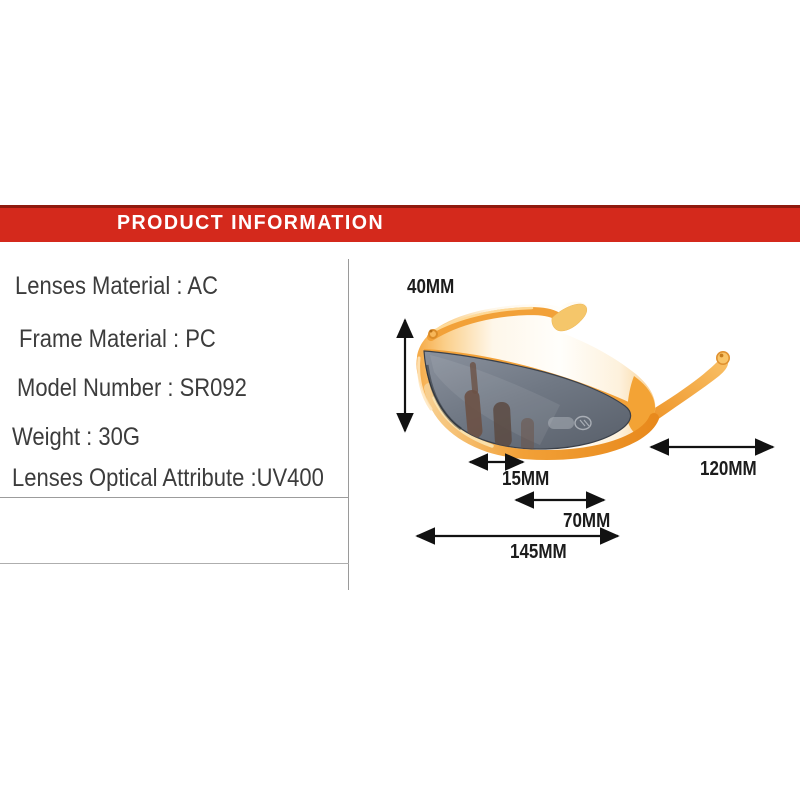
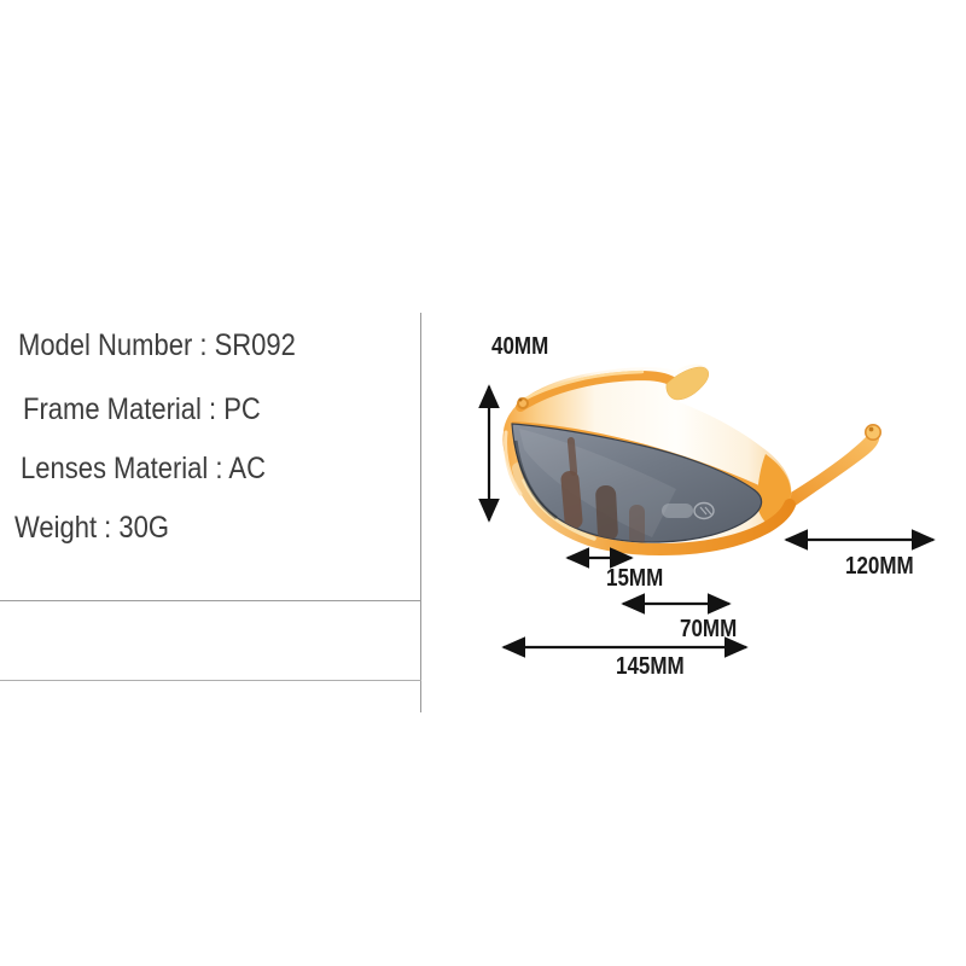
- PRODUCT INFORMATION
- Lenses Material : AC
+ Model Number : SR092
  Frame Material : PC
- Model Number : SR092
+ Lenses Material : AC
  Weight : 30G
- Lenses Optical Attribute :UV400
  40MM
  15MM
  70MM
  145MM
  120MM
